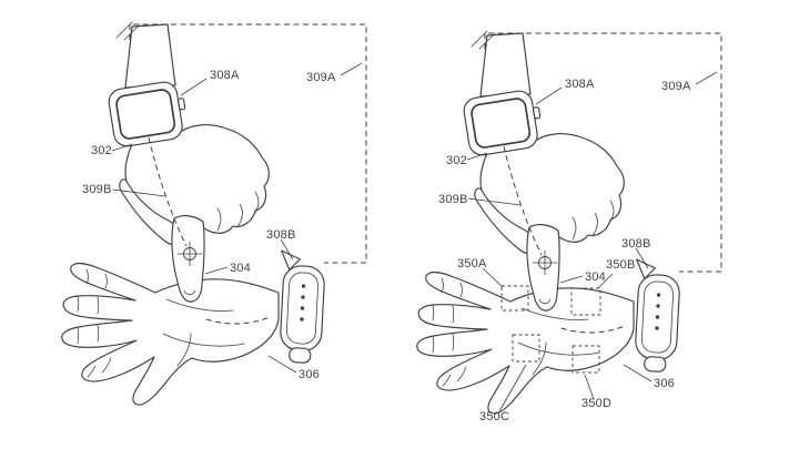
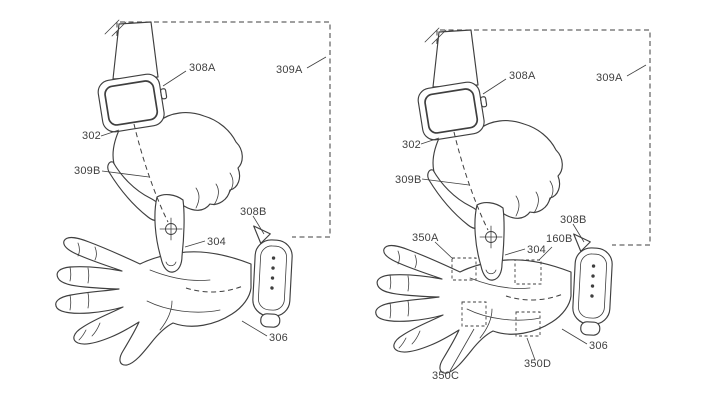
  308A
  309A
  302
  309B
  304
  308B
  306
  308A
  309A
  302
  309B
  350A
  304
- 350B
+ 160B
  308B
  306
  350C
  350D
